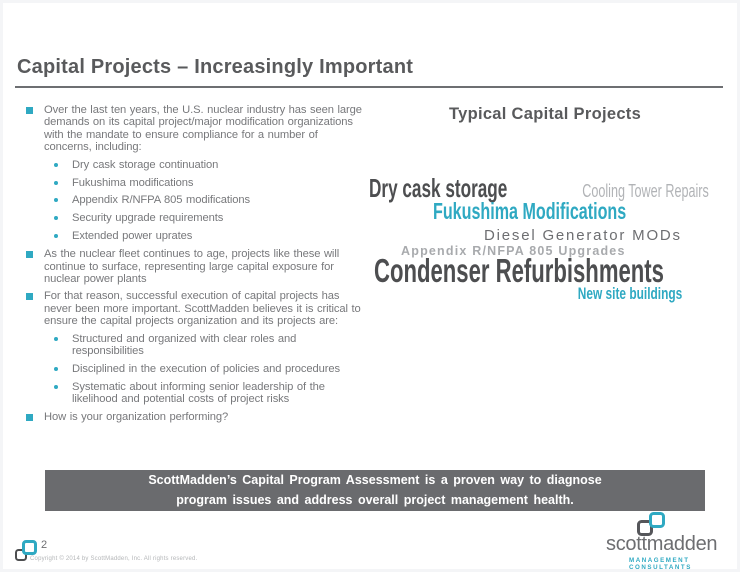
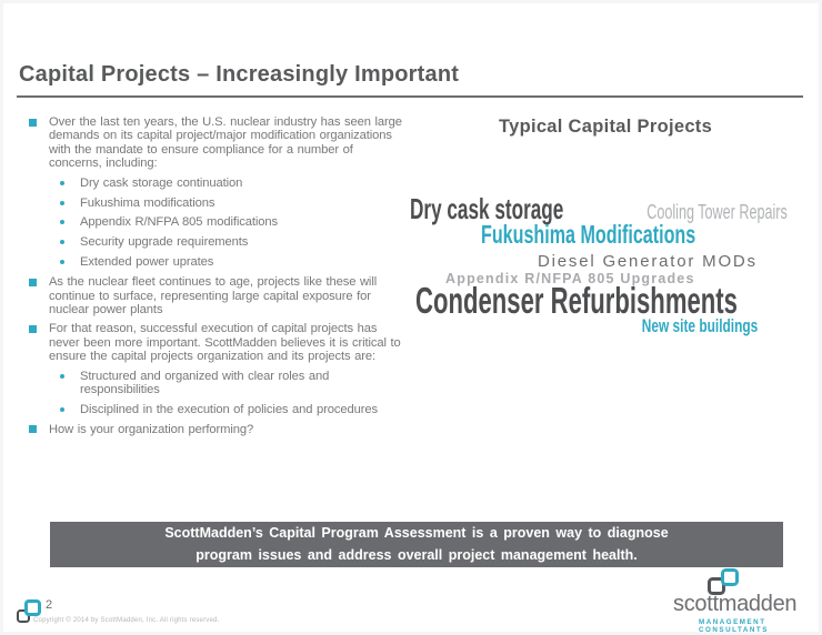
  Capital Projects – Increasingly Important
  Over the last ten years, the U.S. nuclear industry has seen large
  demands on its capital project/major modification organizations
  with the mandate to ensure compliance for a number of
  concerns, including:
  Dry cask storage continuation
  Fukushima modifications
  Appendix R/NFPA 805 modifications
  Security upgrade requirements
  Extended power uprates
  As the nuclear fleet continues to age, projects like these will
  continue to surface, representing large capital exposure for
  nuclear power plants
  For that reason, successful execution of capital projects has
  never been more important. ScottMadden believes it is critical to
  ensure the capital projects organization and its projects are:
  Structured and organized with clear roles and
  responsibilities
  Disciplined in the execution of policies and procedures
- Systematic about informing senior leadership of the
- likelihood and potential costs of project risks
  How is your organization performing?
  Typical Capital Projects
  Dry cask storage
  Cooling Tower Repairs
  Fukushima Modifications
  Diesel Generator MODs
  Appendix R/NFPA 805 Upgrades
  Condenser Refurbishments
  New site buildings
  ScottMadden’s Capital Program Assessment is a proven way to diagnose
  program issues and address overall project management health.
  2
  scottmadden
